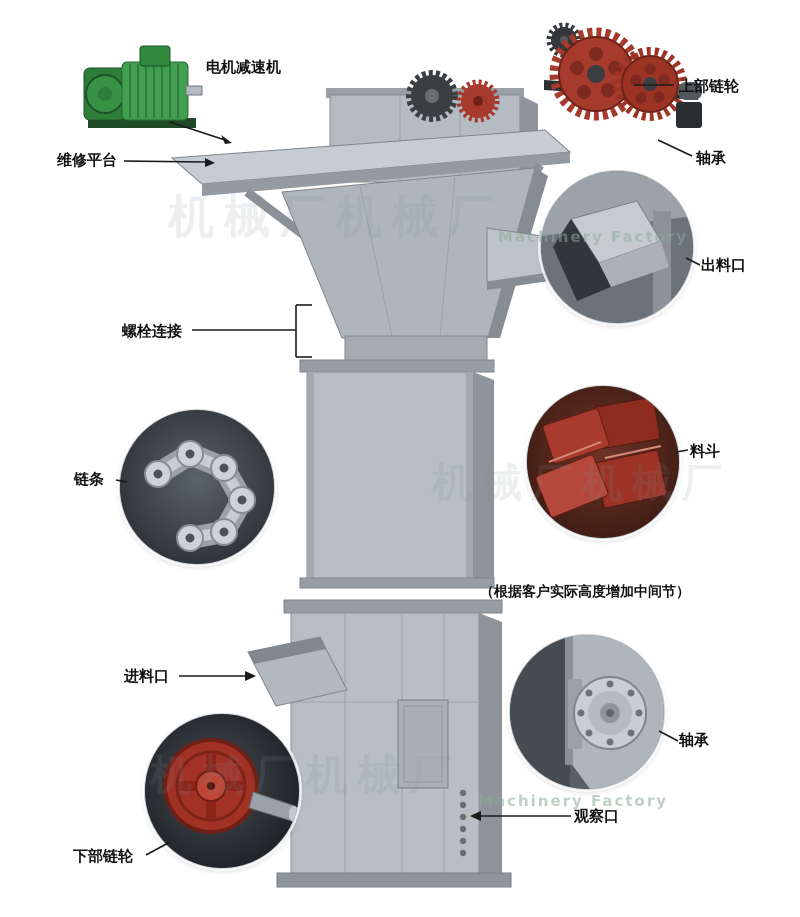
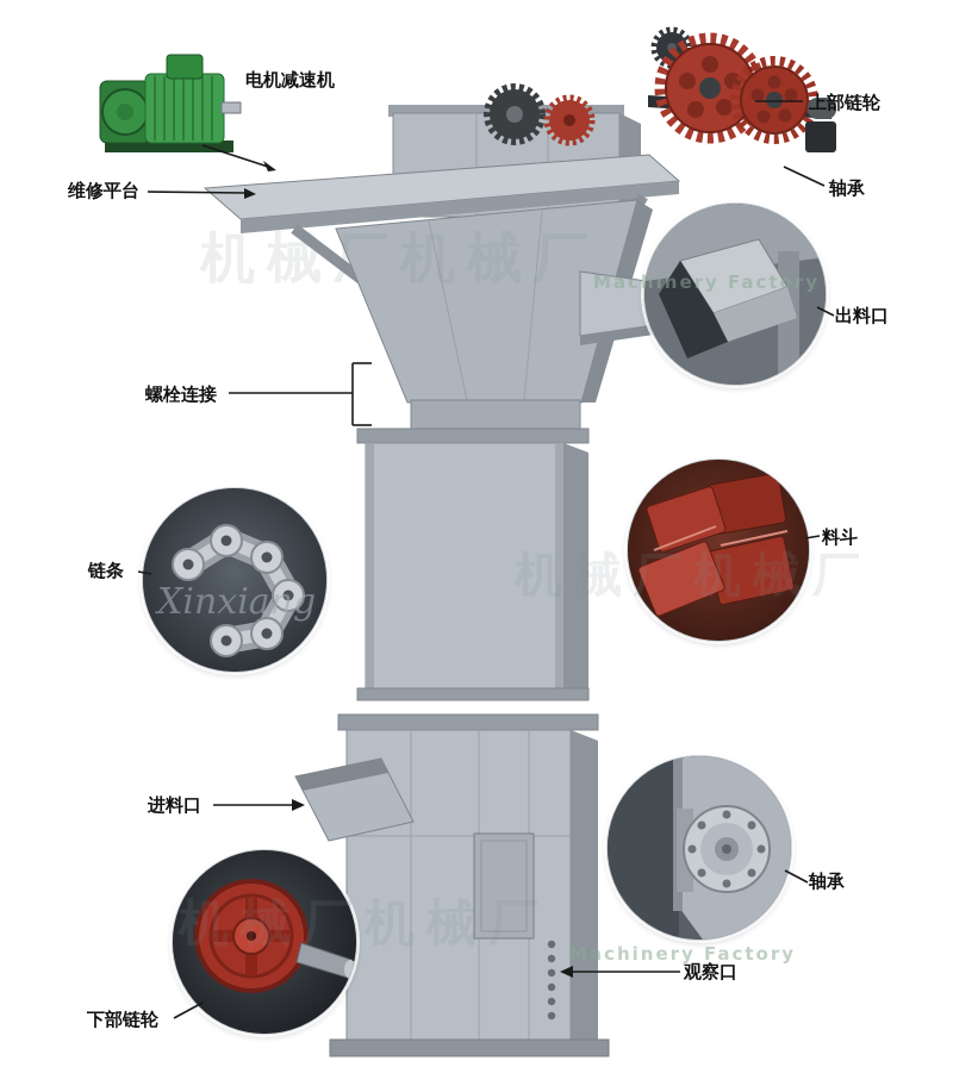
  机械厂机械厂
  Machinery Factory
+ Xinxiang
  机械厂机械厂
  机械厂机械厂
  Machinery Factory
  电机减速机
  上部链轮
  轴承
  维修平台
  出料口
  螺栓连接
  链条
  料斗
- （根据客户实际高度增加中间节）
  进料口
  轴承
  下部链轮
  观察口
